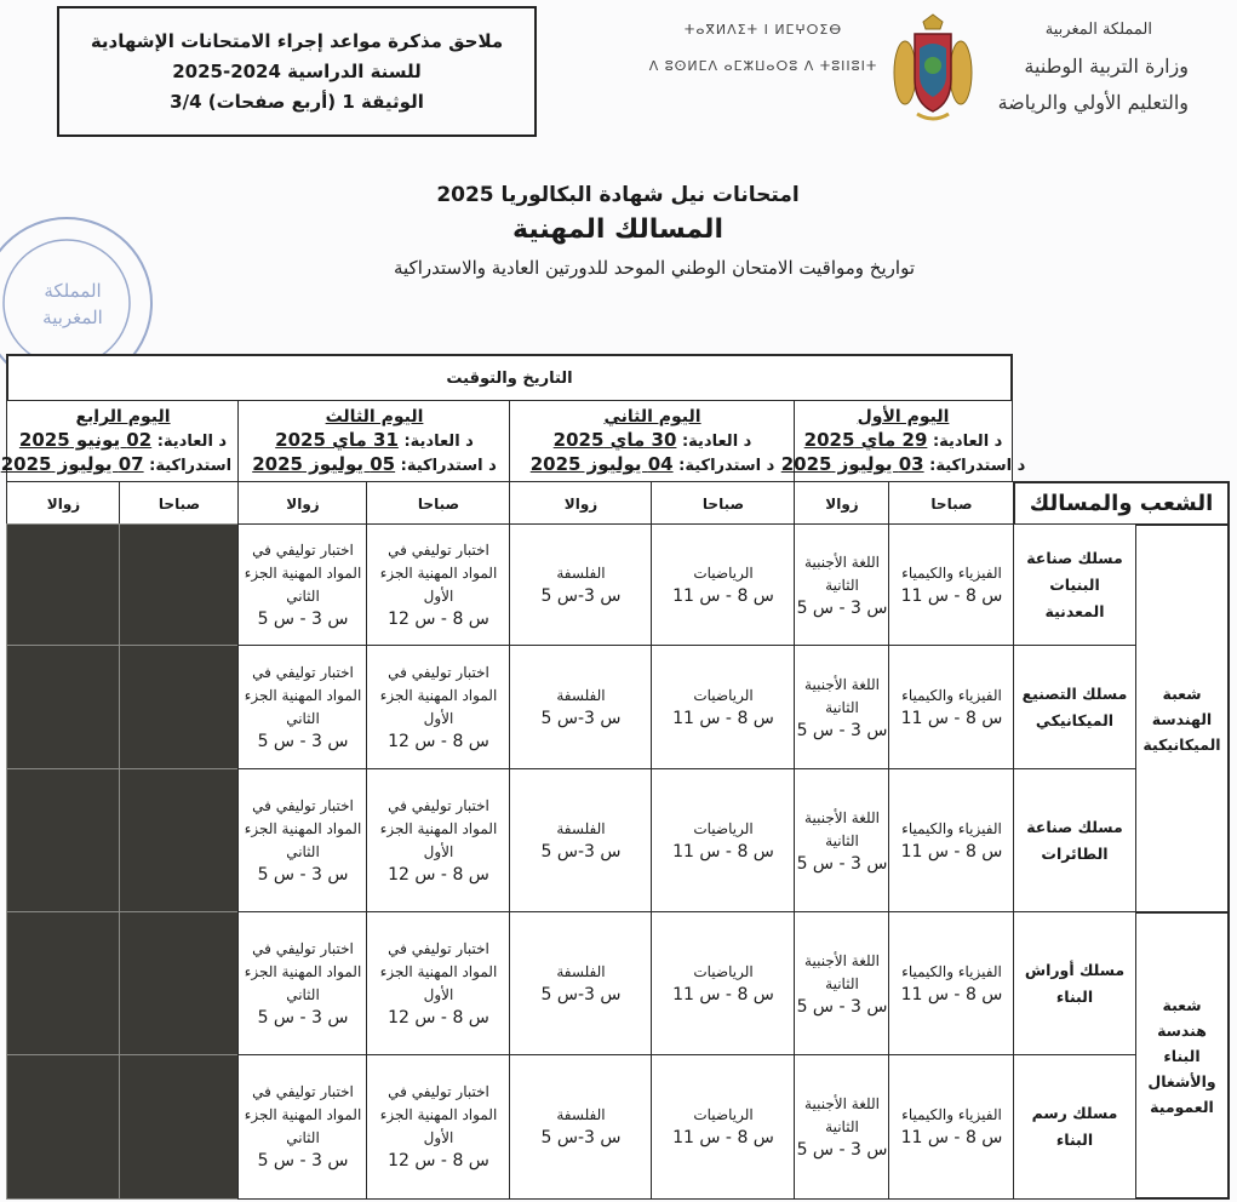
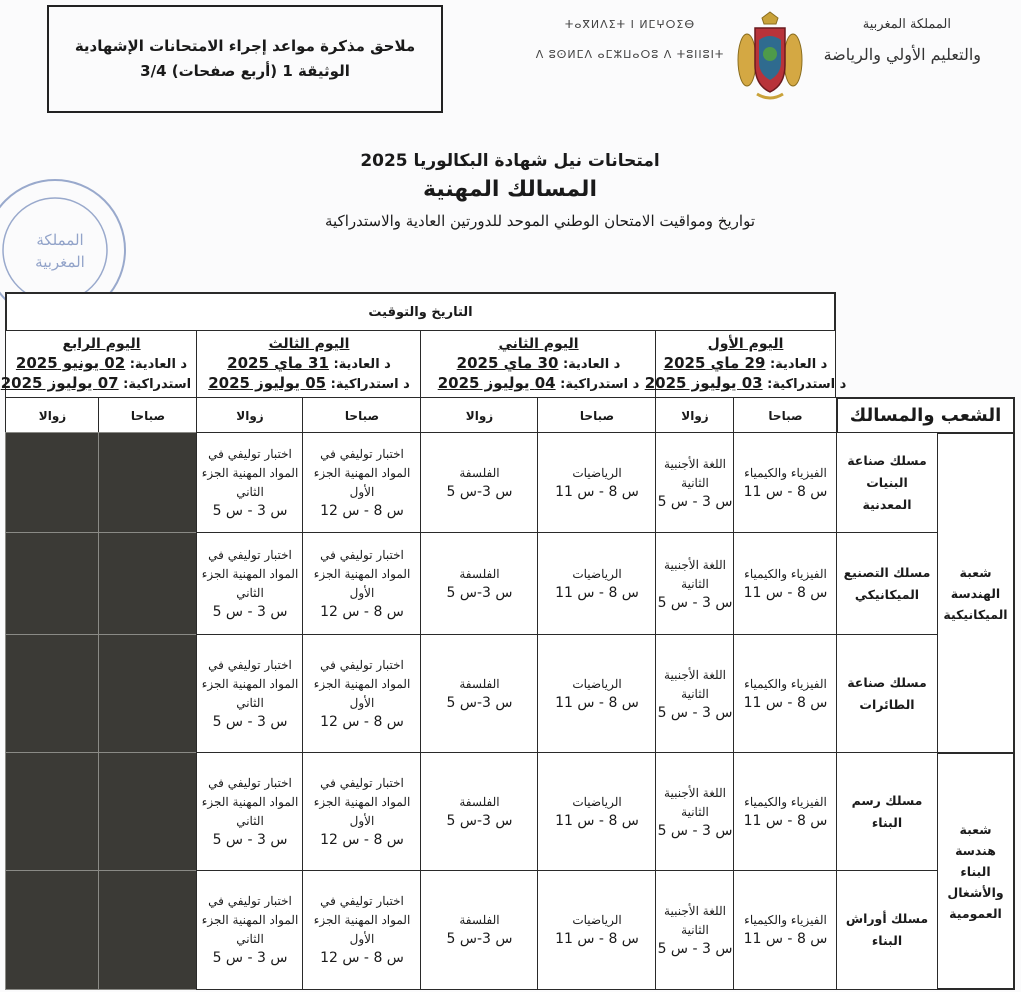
  ملاحق مذكرة مواعد إجراء الامتحانات الإشهادية
- للسنة الدراسية 2024-2025
  الوثيقة 1 (أربع صفحات) 3/4
  ⵜⴰⴳⵍⴷⵉⵜ ⵏ ⵍⵎⵖⵔⵉⴱ
  ⴷ ⵓⵙⵍⵎⴷ ⴰⵎⵣⵡⴰⵔⵓ ⴷ ⵜⵓⵏⵏⵓⵏⵜ
  المملكة المغربية
- وزارة التربية الوطنية
  والتعليم الأولي والرياضة
  امتحانات نيل شهادة البكالوريا 2025
  المسالك المهنية
  تواريخ ومواقيت الامتحان الوطني الموحد للدورتين العادية والاستدراكية
  المملكة
  المغربية
  التاريخ والتوقيت
  اليوم الرابع
  د العادية: 02 يونيو 2025
  استدراكية: 07 يوليوز 2025
  اليوم الثالث
  د العادية: 31 ماي 2025
  د استدراكية: 05 يوليوز 2025
  اليوم الثاني
  د العادية: 30 ماي 2025
  د استدراكية: 04 يوليوز 2025
  اليوم الأول
  د العادية: 29 ماي 2025
  د استدراكية: 03 يوليوز 2025
  زوالا
  صباحا
  زوالا
  صباحا
  زوالا
  صباحا
  زوالا
  صباحا
  الشعب والمسالك
  شعبة الهندسة الميكانيكية
  شعبة هندسة البناء والأشغال العمومية
  اختبار توليفي في المواد المهنية الجزء الثاني
  س 3 - س 5
  اختبار توليفي في المواد المهنية الجزء الأول
  س 8 - س 12
  الفلسفة
  س 3-س 5
  الرياضيات
  س 8 - س 11
  اللغة الأجنبية الثانية
  س 3 - س 5
  الفيزياء والكيمياء
  س 8 - س 11
  مسلك صناعة البنيات المعدنية
  اختبار توليفي في المواد المهنية الجزء الثاني
  س 3 - س 5
  اختبار توليفي في المواد المهنية الجزء الأول
  س 8 - س 12
  الفلسفة
  س 3-س 5
  الرياضيات
  س 8 - س 11
  اللغة الأجنبية الثانية
  س 3 - س 5
  الفيزياء والكيمياء
  س 8 - س 11
  مسلك التصنيع الميكانيكي
  اختبار توليفي في المواد المهنية الجزء الثاني
  س 3 - س 5
  اختبار توليفي في المواد المهنية الجزء الأول
  س 8 - س 12
  الفلسفة
  س 3-س 5
  الرياضيات
  س 8 - س 11
  اللغة الأجنبية الثانية
  س 3 - س 5
  الفيزياء والكيمياء
  س 8 - س 11
  مسلك صناعة الطائرات
  اختبار توليفي في المواد المهنية الجزء الثاني
  س 3 - س 5
  اختبار توليفي في المواد المهنية الجزء الأول
  س 8 - س 12
  الفلسفة
  س 3-س 5
  الرياضيات
  س 8 - س 11
  اللغة الأجنبية الثانية
  س 3 - س 5
  الفيزياء والكيمياء
  س 8 - س 11
- مسلك أوراش البناء
+ مسلك رسم البناء
  اختبار توليفي في المواد المهنية الجزء الثاني
  س 3 - س 5
  اختبار توليفي في المواد المهنية الجزء الأول
  س 8 - س 12
  الفلسفة
  س 3-س 5
  الرياضيات
  س 8 - س 11
  اللغة الأجنبية الثانية
  س 3 - س 5
  الفيزياء والكيمياء
  س 8 - س 11
- مسلك رسم البناء
+ مسلك أوراش البناء
